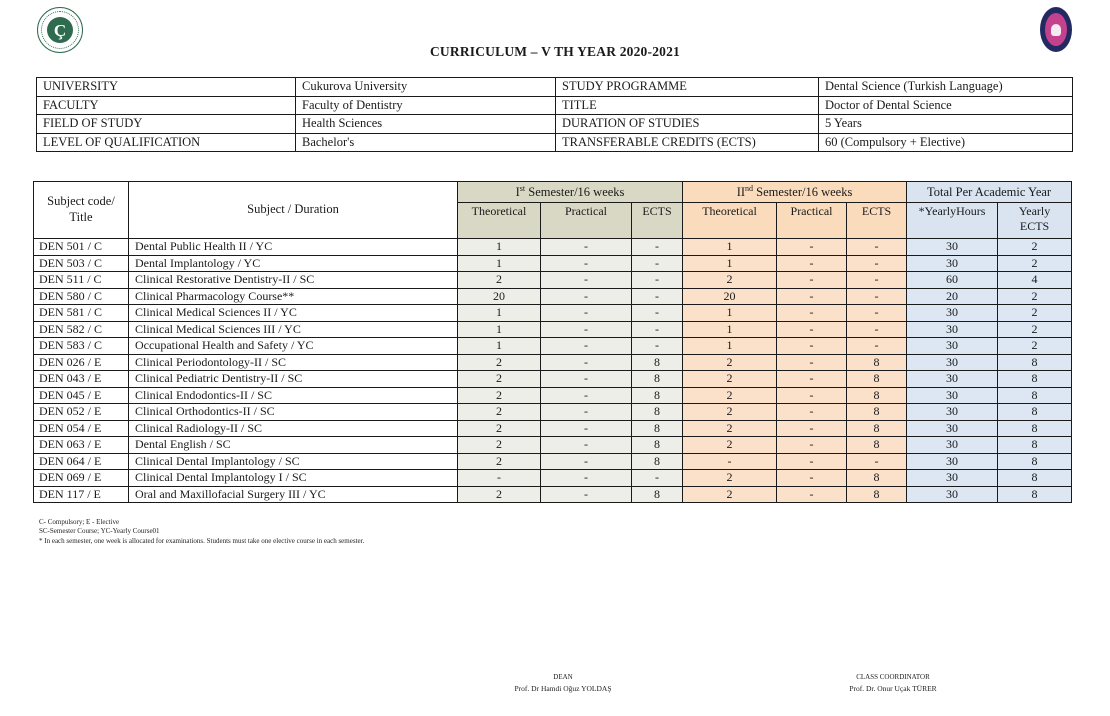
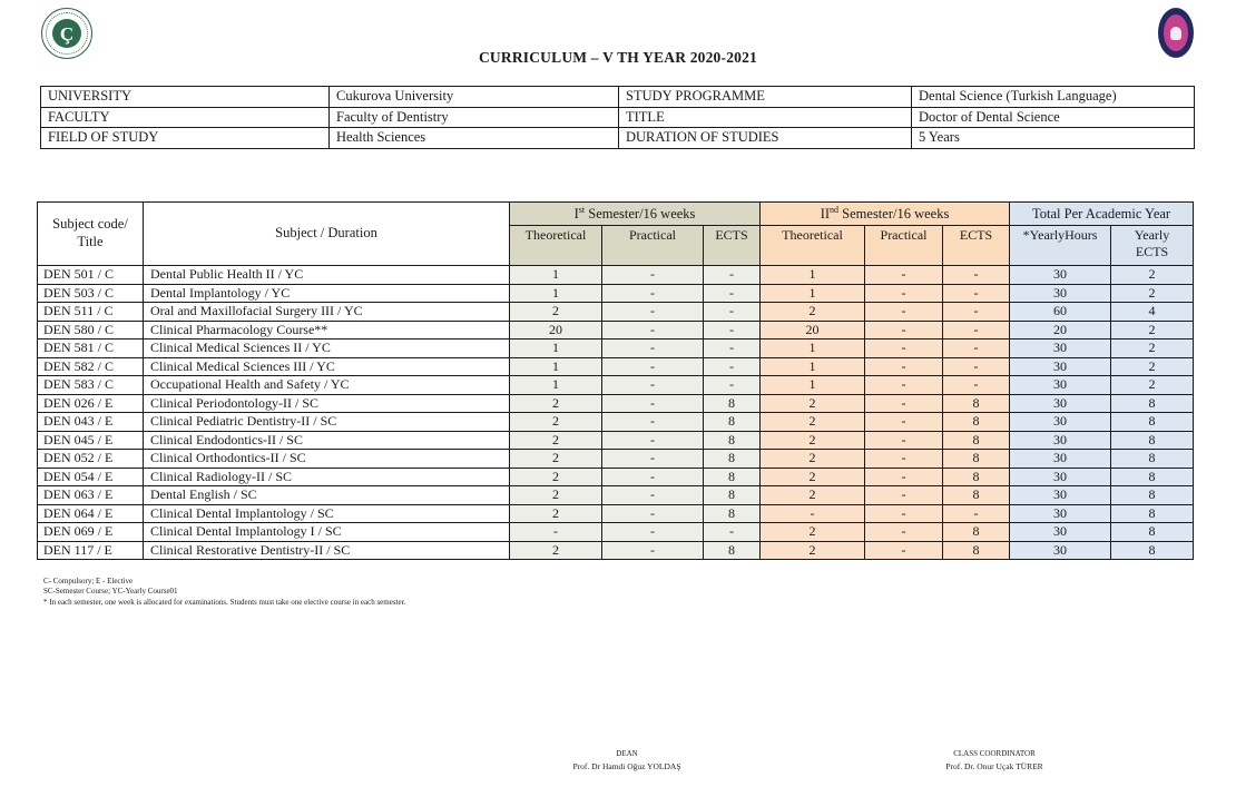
  Ç
  CURRICULUM – V TH YEAR 2020-2021
  UNIVERSITY	Cukurova University	STUDY PROGRAMME	Dental Science (Turkish Language)
  FACULTY	Faculty of Dentistry	TITLE	Doctor of Dental Science
  FIELD OF STUDY	Health Sciences	DURATION OF STUDIES	5 Years
- LEVEL OF QUALIFICATION	Bachelor's	TRANSFERABLE CREDITS (ECTS)	60 (Compulsory + Elective)
  Subject code/ Title	Subject / Duration	Ist Semester/16 weeks	IInd Semester/16 weeks	Total Per Academic Year
  Theoretical	Practical	ECTS	Theoretical	Practical	ECTS	*YearlyHours	Yearly ECTS
  DEN 501 / C	Dental Public Health II / YC	1	-	-	1	-	-	30	2
  DEN 503 / C	Dental Implantology / YC	1	-	-	1	-	-	30	2
- DEN 511 / C	Clinical Restorative Dentistry-II / SC	2	-	-	2	-	-	60	4
+ DEN 511 / C	Oral and Maxillofacial Surgery III / YC	2	-	-	2	-	-	60	4
  DEN 580 / C	Clinical Pharmacology Course**	20	-	-	20	-	-	20	2
  DEN 581 / C	Clinical Medical Sciences II / YC	1	-	-	1	-	-	30	2
  DEN 582 / C	Clinical Medical Sciences III / YC	1	-	-	1	-	-	30	2
  DEN 583 / C	Occupational Health and Safety / YC	1	-	-	1	-	-	30	2
  DEN 026 / E	Clinical Periodontology-II / SC	2	-	8	2	-	8	30	8
  DEN 043 / E	Clinical Pediatric Dentistry-II / SC	2	-	8	2	-	8	30	8
  DEN 045 / E	Clinical Endodontics-II / SC	2	-	8	2	-	8	30	8
  DEN 052 / E	Clinical Orthodontics-II / SC	2	-	8	2	-	8	30	8
  DEN 054 / E	Clinical Radiology-II / SC	2	-	8	2	-	8	30	8
  DEN 063 / E	Dental English / SC	2	-	8	2	-	8	30	8
  DEN 064 / E	Clinical Dental Implantology / SC	2	-	8	-	-	-	30	8
  DEN 069 / E	Clinical Dental Implantology I / SC	-	-	-	2	-	8	30	8
- DEN 117 / E	Oral and Maxillofacial Surgery III / YC	2	-	8	2	-	8	30	8
+ DEN 117 / E	Clinical Restorative Dentistry-II / SC	2	-	8	2	-	8	30	8
  C- Compulsory; E - Elective
  SC-Semester Course; YC-Yearly Course01
  * In each semester, one week is allocated for examinations. Students must take one elective course in each semester.
  DEAN
  Prof. Dr Hamdi Oğuz YOLDAŞ
  CLASS COORDINATOR
  Prof. Dr. Onur Uçak TÜRER
